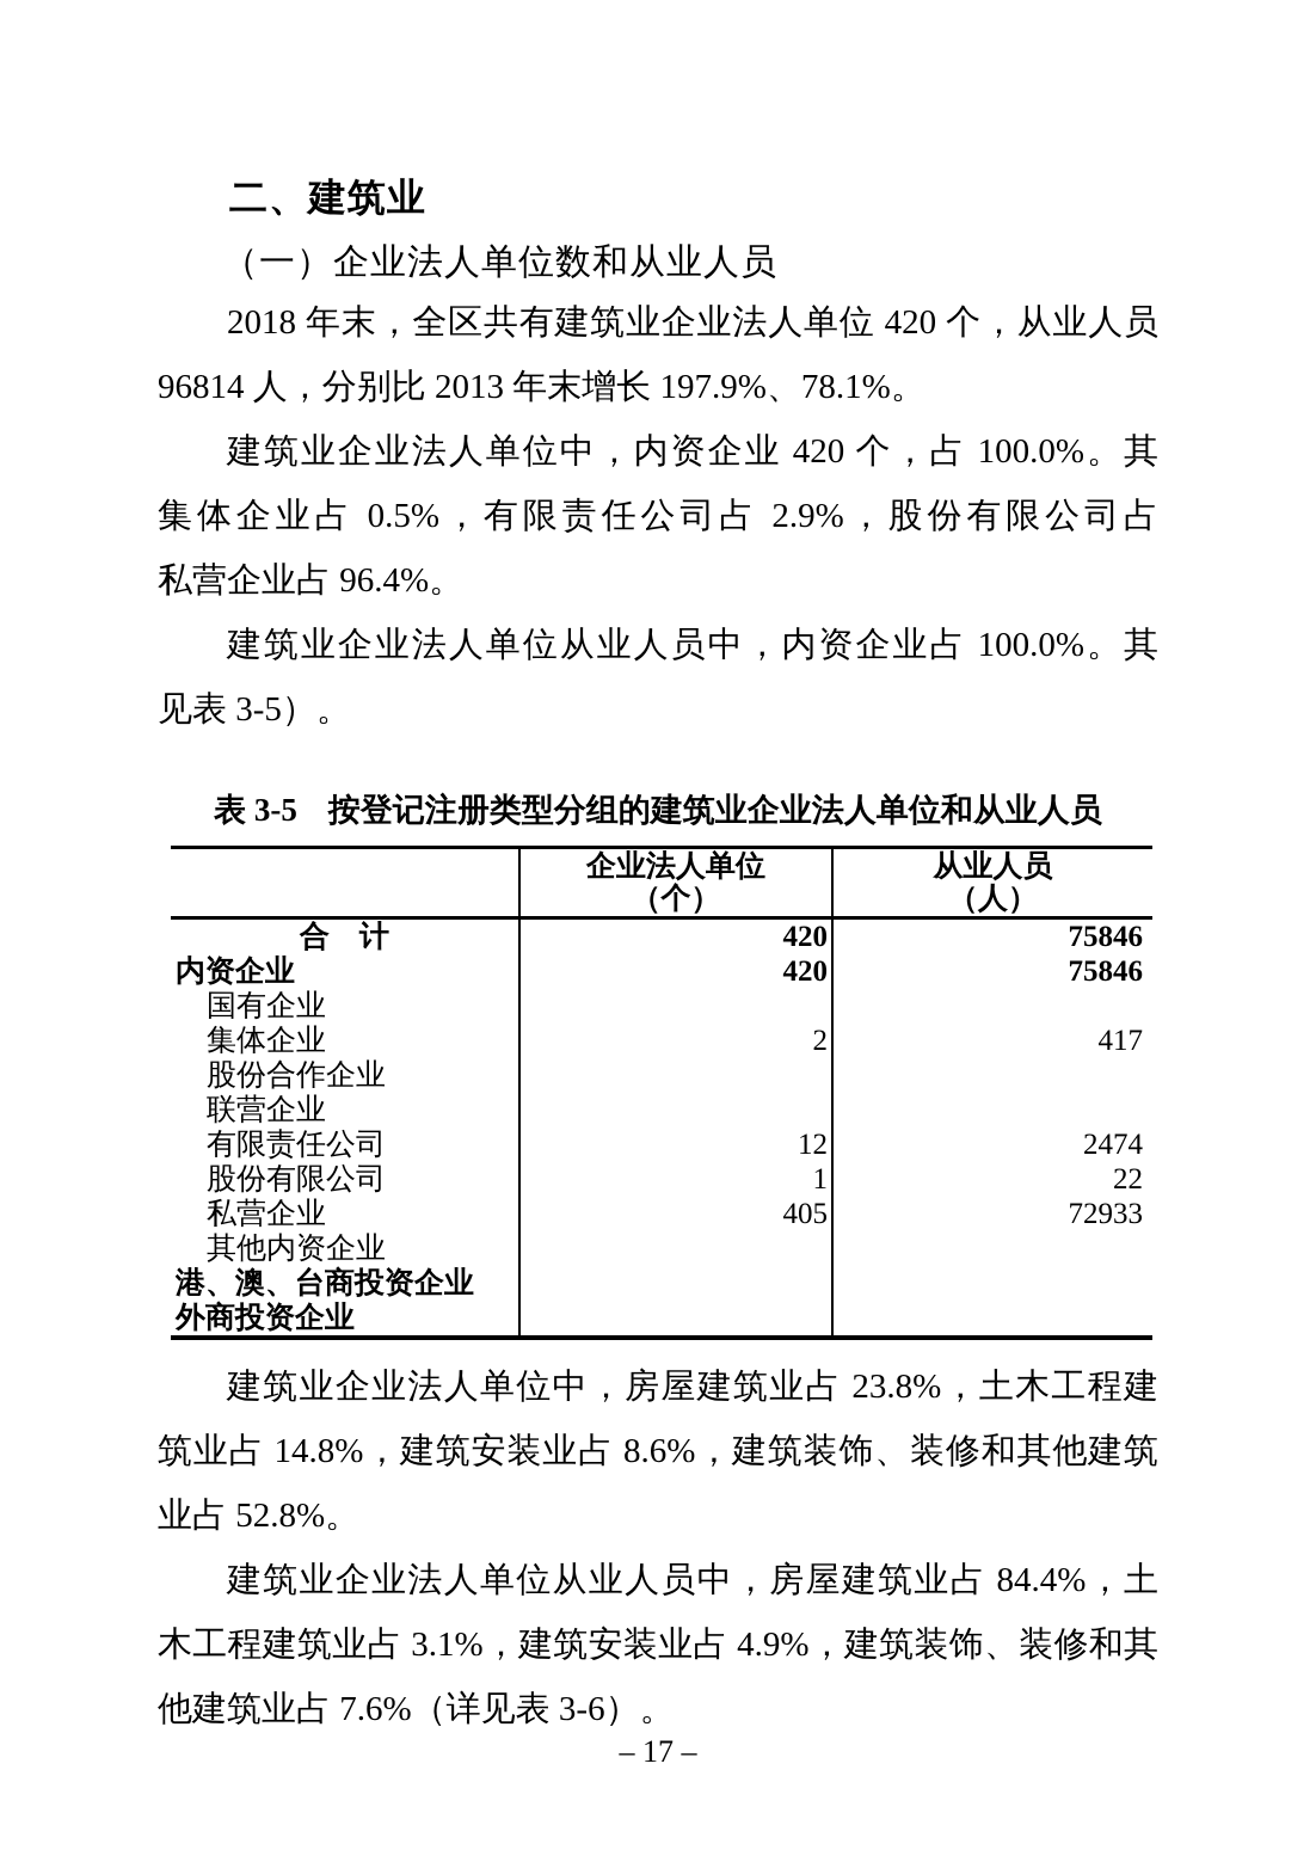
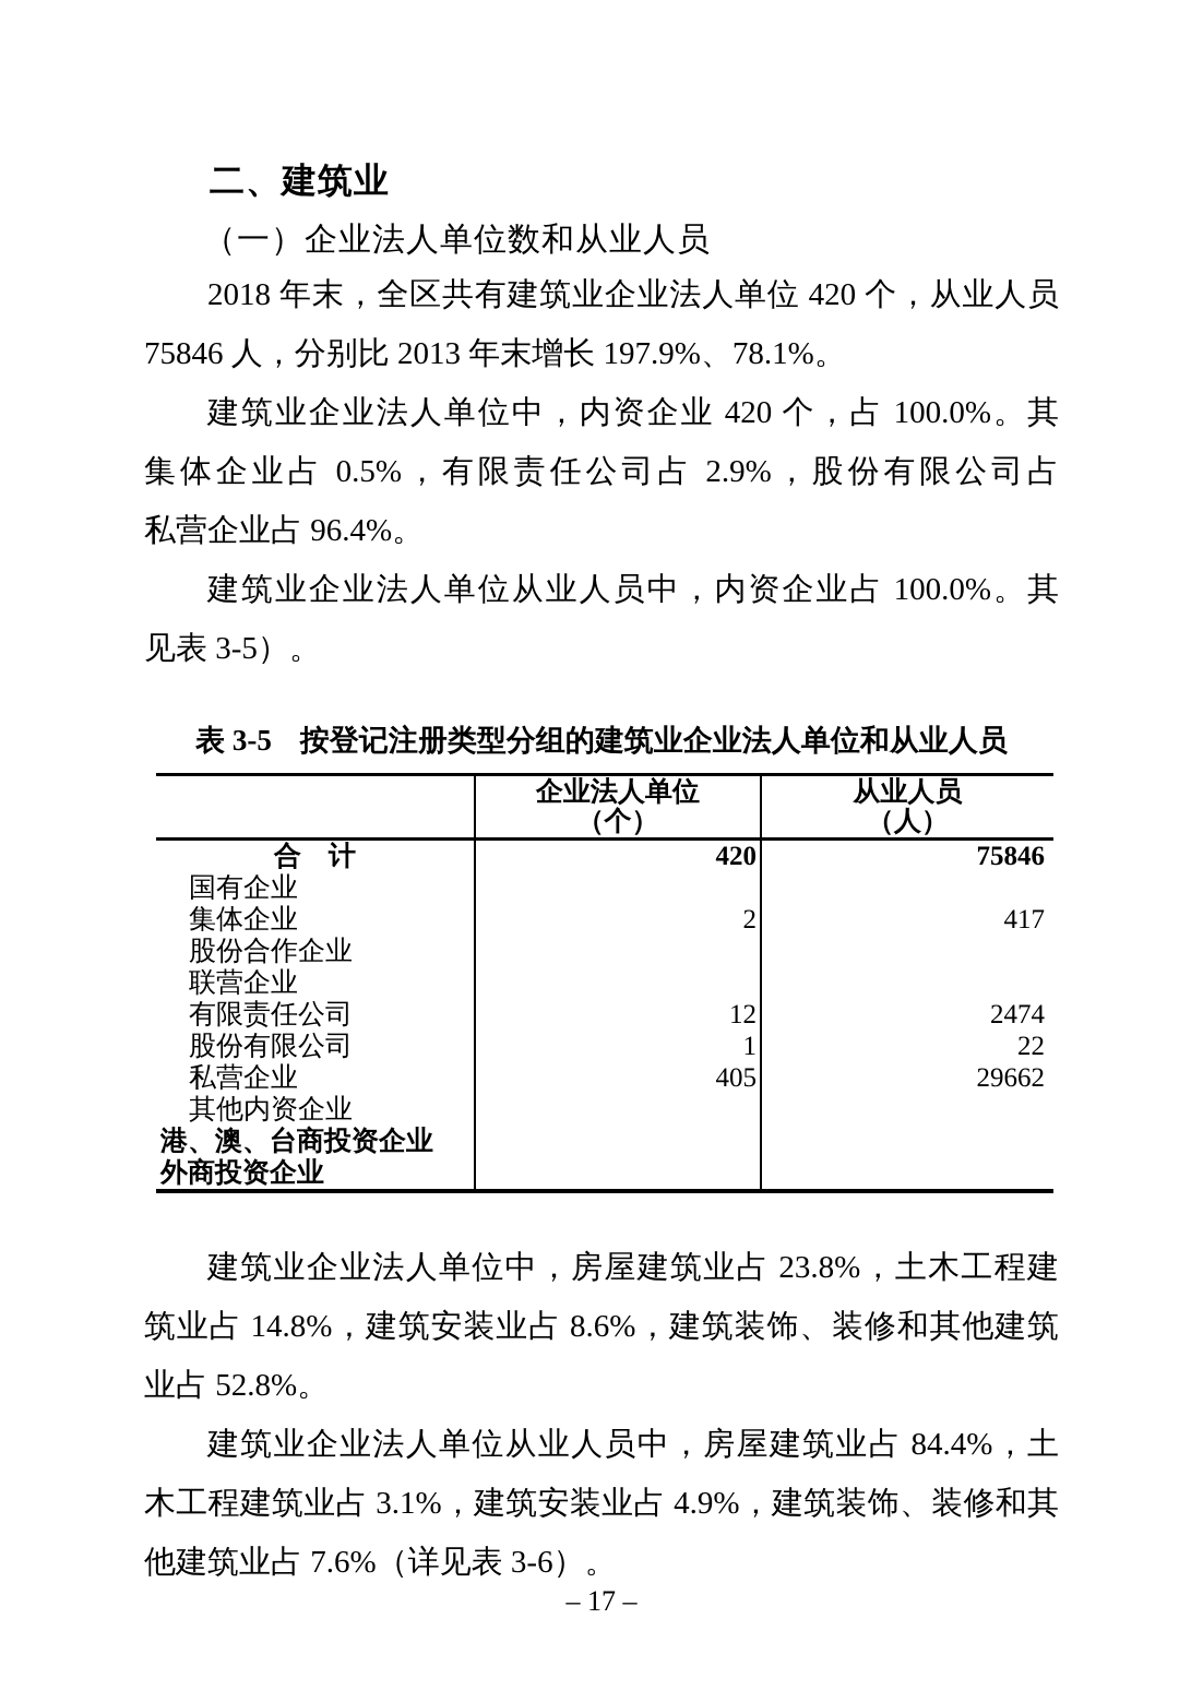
  二、建筑业
  （一）企业法人单位数和从业人员
  2018 年末，全区共有建筑业企业法人单位 420 个，从业人员
- 96814 人，分别比 2013 年末增长 197.9%、78.1%。
+ 75846 人，分别比 2013 年末增长 197.9%、78.1%。
  建筑业企业法人单位中，内资企业 420 个，占 100.0%。其
  集体企业占 0.5%，有限责任公司占 2.9%，股份有限公司占
  私营企业占 96.4%。
  建筑业企业法人单位从业人员中，内资企业占 100.0%。其
  见表 3-5）。
  表 3-5 按登记注册类型分组的建筑业企业法人单位和从业人员
  	企业法人单位 （个）	从业人员 （人）
  合 计	420	75846
- 内资企业	420	75846
  国有企业
  集体企业	2	417
  股份合作企业
  联营企业
  有限责任公司	12	2474
  股份有限公司	1	22
- 私营企业	405	72933
+ 私营企业	405	29662
  其他内资企业
  港、澳、台商投资企业
  外商投资企业
  建筑业企业法人单位中，房屋建筑业占 23.8%，土木工程建
  筑业占 14.8%，建筑安装业占 8.6%，建筑装饰、装修和其他建筑
  业占 52.8%。
  建筑业企业法人单位从业人员中，房屋建筑业占 84.4%，土
  木工程建筑业占 3.1%，建筑安装业占 4.9%，建筑装饰、装修和其
  他建筑业占 7.6%（详见表 3-6）。
  – 17 –
